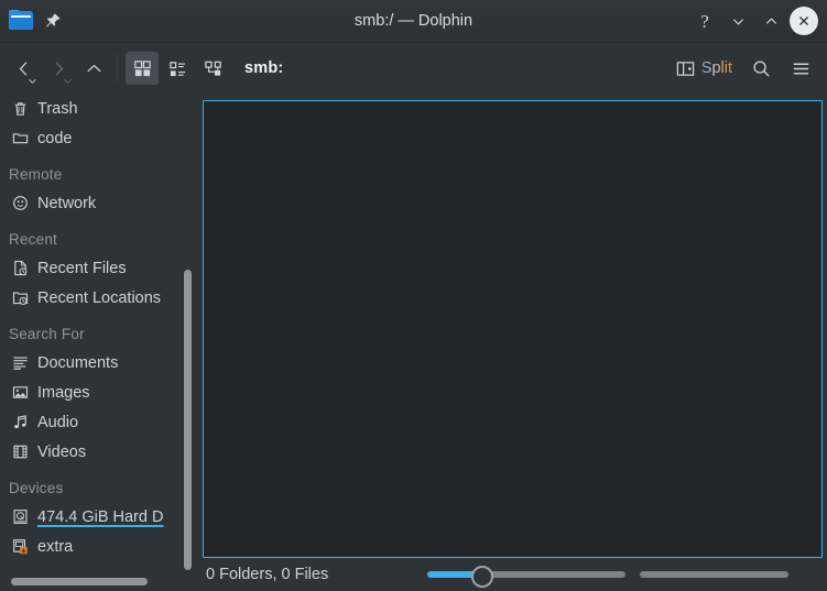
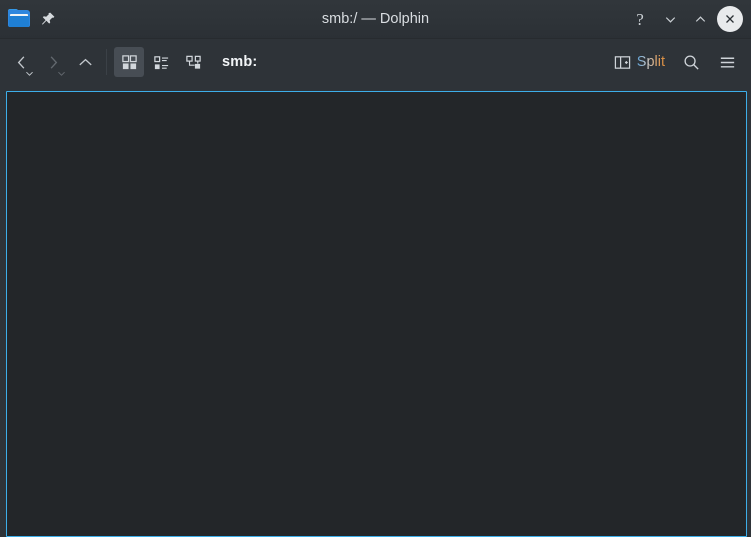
  smb:/ — Dolphin
  ?
  smb:
  Split
- Trash
- code
- Remote
- Network
- Recent
- Recent Files
- Recent Locations
- Search For
- Documents
- Images
- Audio
- Videos
- Devices
- 474.4 GiB Hard D
- extra
- 0 Folders, 0 Files
